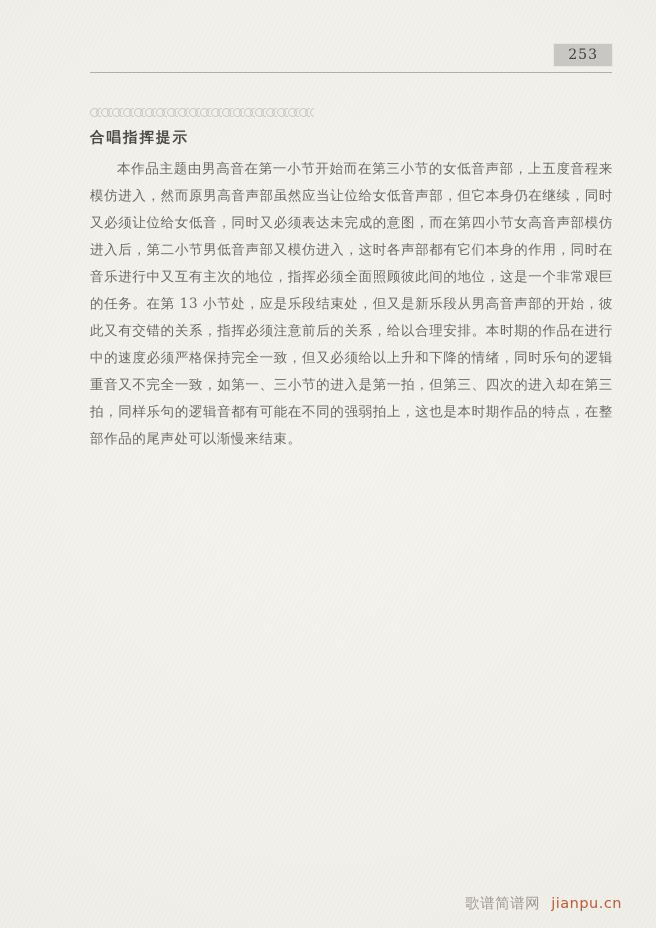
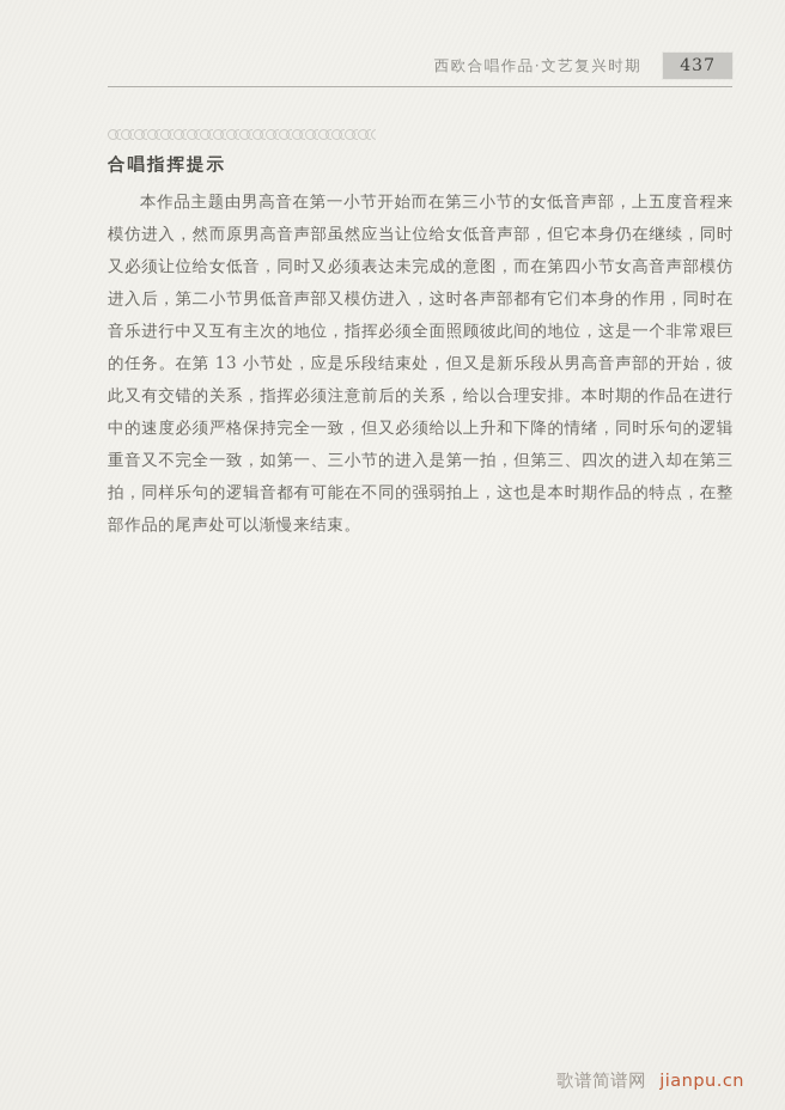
+ 西欧合唱作品·文艺复兴时期
- 253
+ 437
  合唱指挥提示
  本作品主题由男高音在第一小节开始而在第三小节的女低音声部，上五度音程来模仿进入，然而原男高音声部虽然应当让位给女低音声部，但它本身仍在继续，同时又必须让位给女低音，同时又必须表达未完成的意图，而在第四小节女高音声部模仿进入后，第二小节男低音声部又模仿进入，这时各声部都有它们本身的作用，同时在音乐进行中又互有主次的地位，指挥必须全面照顾彼此间的地位，这是一个非常艰巨的任务。在第 13 小节处，应是乐段结束处，但又是新乐段从男高音声部的开始，彼此又有交错的关系，指挥必须注意前后的关系，给以合理安排。本时期的作品在进行中的速度必须严格保持完全一致，但又必须给以上升和下降的情绪，同时乐句的逻辑重音又不完全一致，如第一、三小节的进入是第一拍，但第三、四次的进入却在第三拍，同样乐句的逻辑音都有可能在不同的强弱拍上，这也是本时期作品的特点，在整部作品的尾声处可以渐慢来结束。
  歌谱简谱网 jianpu.cn
